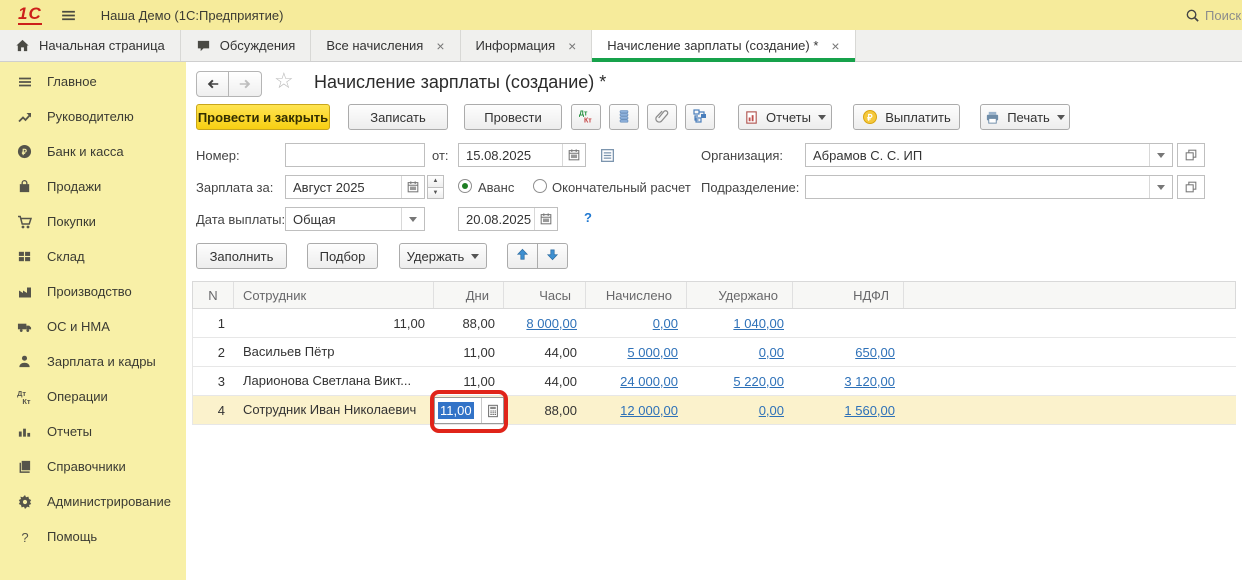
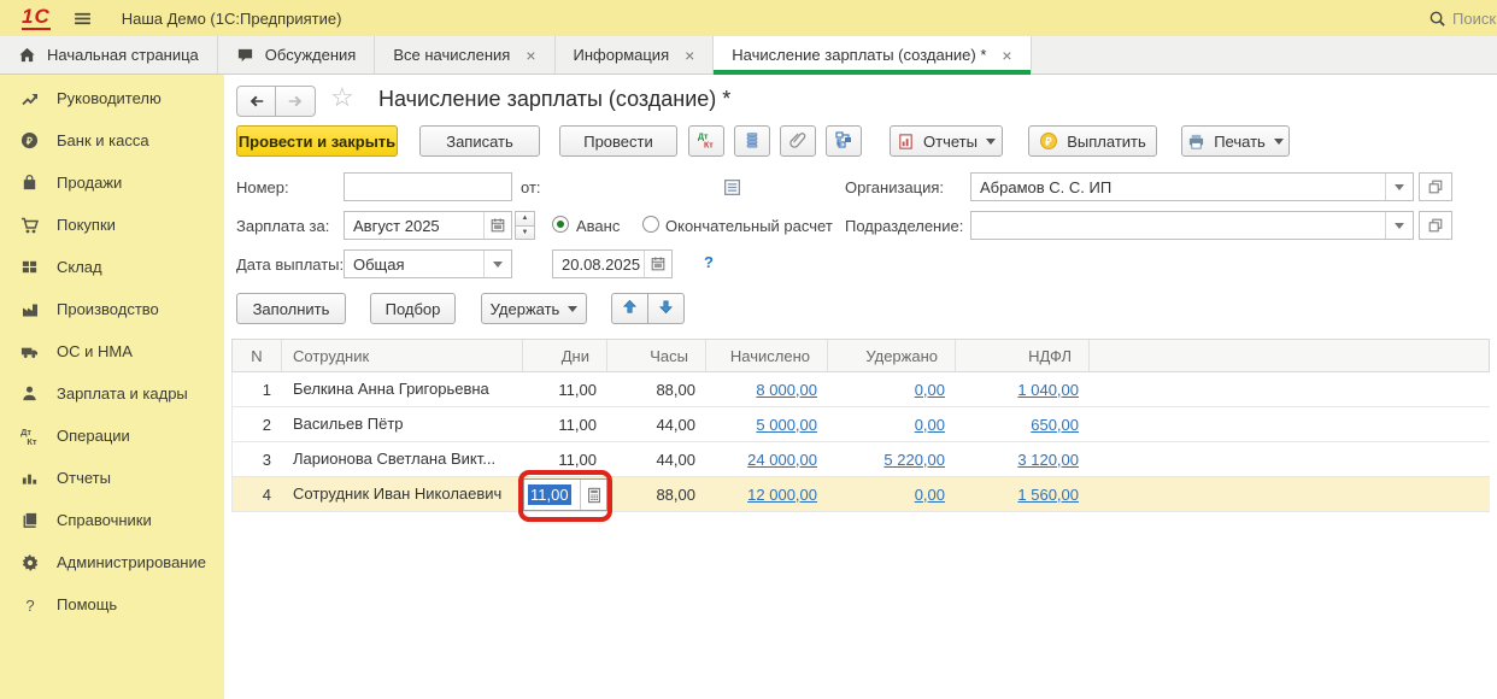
  1С
  Наша Демо (1С:Предприятие)
  Поиск
  Начальная страница
  Обсуждения
  Все начисления
  ×
  Информация
  ×
  Начисление зарплаты (создание) *
  ×
- Главное
  Руководителю
  ₽
  Банк и касса
  Продажи
  Покупки
  Склад
  Производство
  ОС и НМА
  Зарплата и кадры
  Дт
  Кт
  Операции
  Отчеты
  Справочники
  Администрирование
  ?
  Помощь
  ☆
  Начисление зарплаты (создание) *
  Провести и закрыть
  Записать
  Провести
  Отчеты
  ₽
  Выплатить
  Печать
  Номер:
  от:
- 15.08.2025
  Организация:
  Абрамов С. С. ИП
  Зарплата за:
  Август 2025
  Аванс
  Окончательный расчет
  Подразделение:
  Дата выплаты:
  Общая
  20.08.2025
  ?
  Заполнить
  Подбор
  Удержать
  N
  Сотрудник
  Дни
  Часы
  Начислено
  Удержано
  НДФЛ
  1
+ Белкина Анна Григорьевна
  11,00
  88,00
  8 000,00
  0,00
  1 040,00
  2
  Васильев Пётр
  11,00
  44,00
  5 000,00
  0,00
  650,00
  3
  Ларионова Светлана Викт...
  11,00
  44,00
  24 000,00
  5 220,00
  3 120,00
  4
  Сотрудник Иван Николаевич
  11,00
  88,00
  12 000,00
  0,00
  1 560,00
